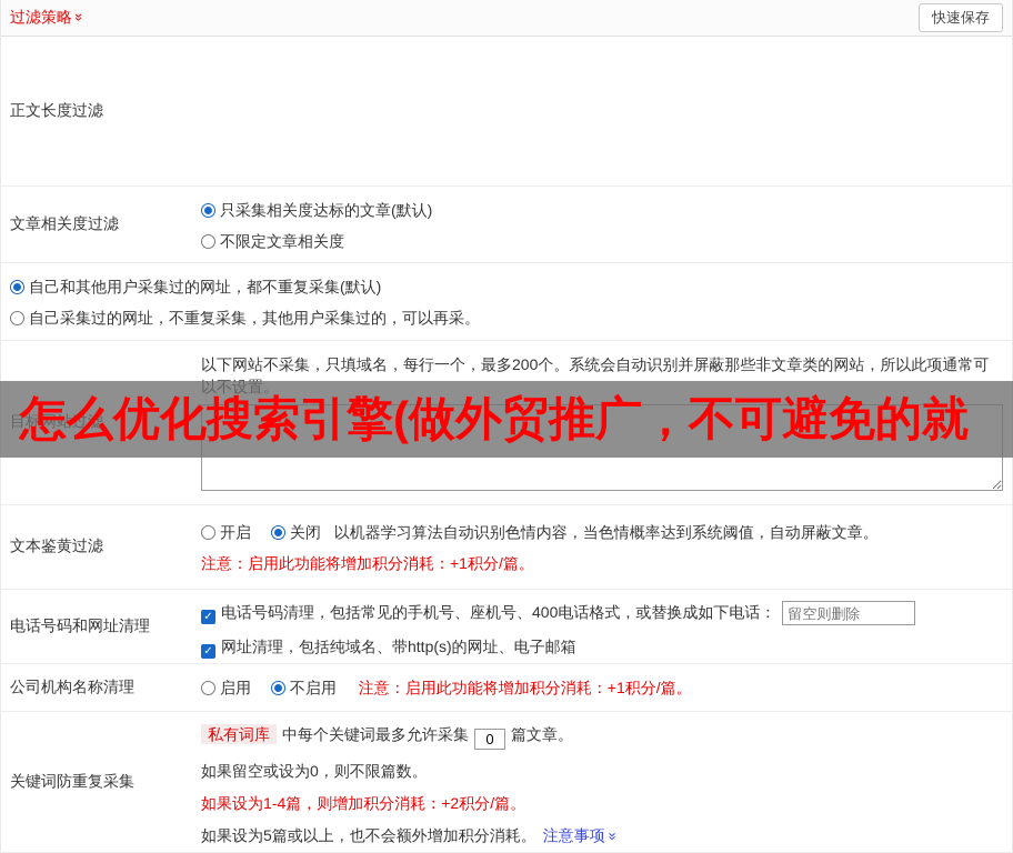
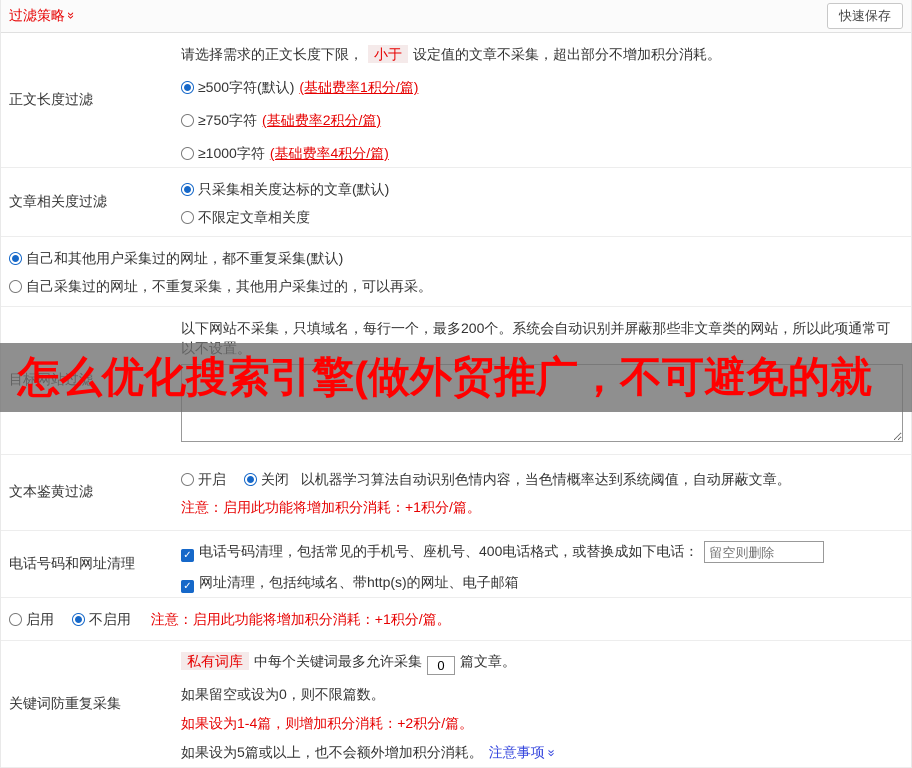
  过滤策略
  快速保存
  正文长度过滤
+ 请选择需求的正文长度下限， 小于 设定值的文章不采集，超出部分不增加积分消耗。
+ ≥500字符(默认) (基础费率1积分/篇)
+ ≥750字符 (基础费率2积分/篇)
+ ≥1000字符 (基础费率4积分/篇)
  文章相关度过滤
  只采集相关度达标的文章(默认)
  不限定文章相关度
  自己和其他用户采集过的网址，都不重复采集(默认)
  自己采集过的网址，不重复采集，其他用户采集过的，可以再采。
  目标网站过滤
  以下网站不采集，只填域名，每行一个，最多200个。系统会自动识别并屏蔽那些非文章类的网站，所以此项通常可以不设置。
  文本鉴黄过滤
  开启 关闭 以机器学习算法自动识别色情内容，当色情概率达到系统阈值，自动屏蔽文章。
  注意：启用此功能将增加积分消耗：+1积分/篇。
  电话号码和网址清理
  电话号码清理，包括常见的手机号、座机号、400电话格式，或替换成如下电话： 留空则删除
  网址清理，包括纯域名、带http(s)的网址、电子邮箱
- 公司机构名称清理
  启用 不启用 注意：启用此功能将增加积分消耗：+1积分/篇。
  关键词防重复采集
  私有词库 中每个关键词最多允许采集 0 篇文章。
  如果留空或设为0，则不限篇数。
  如果设为1-4篇，则增加积分消耗：+2积分/篇。
  如果设为5篇或以上，也不会额外增加积分消耗。 注意事项
  怎么优化搜索引擎(做外贸推广，不可避免的就
